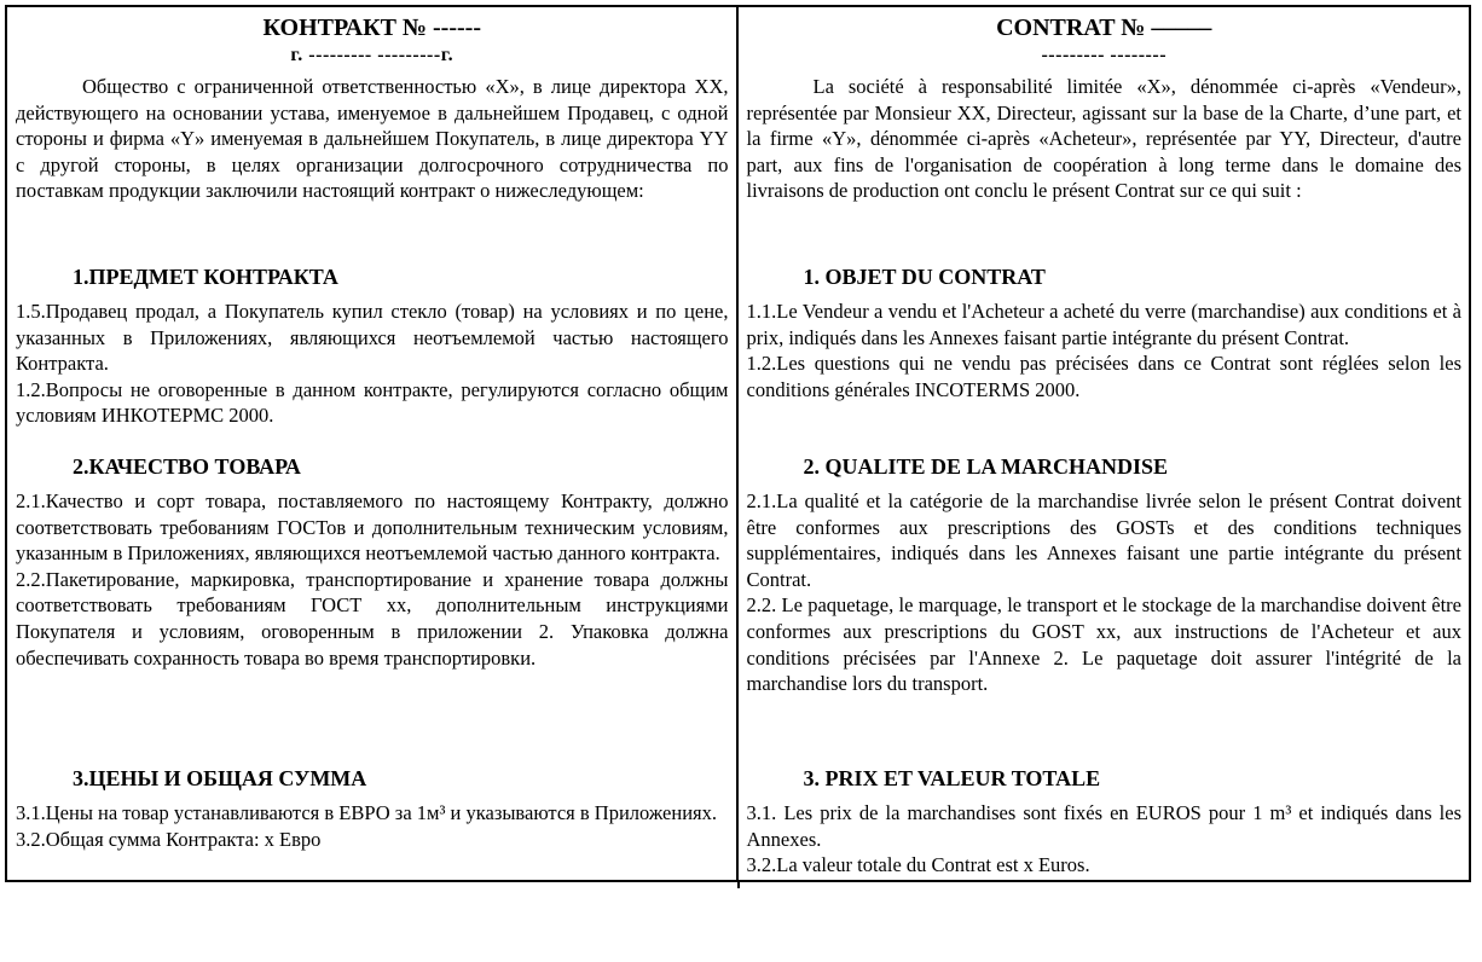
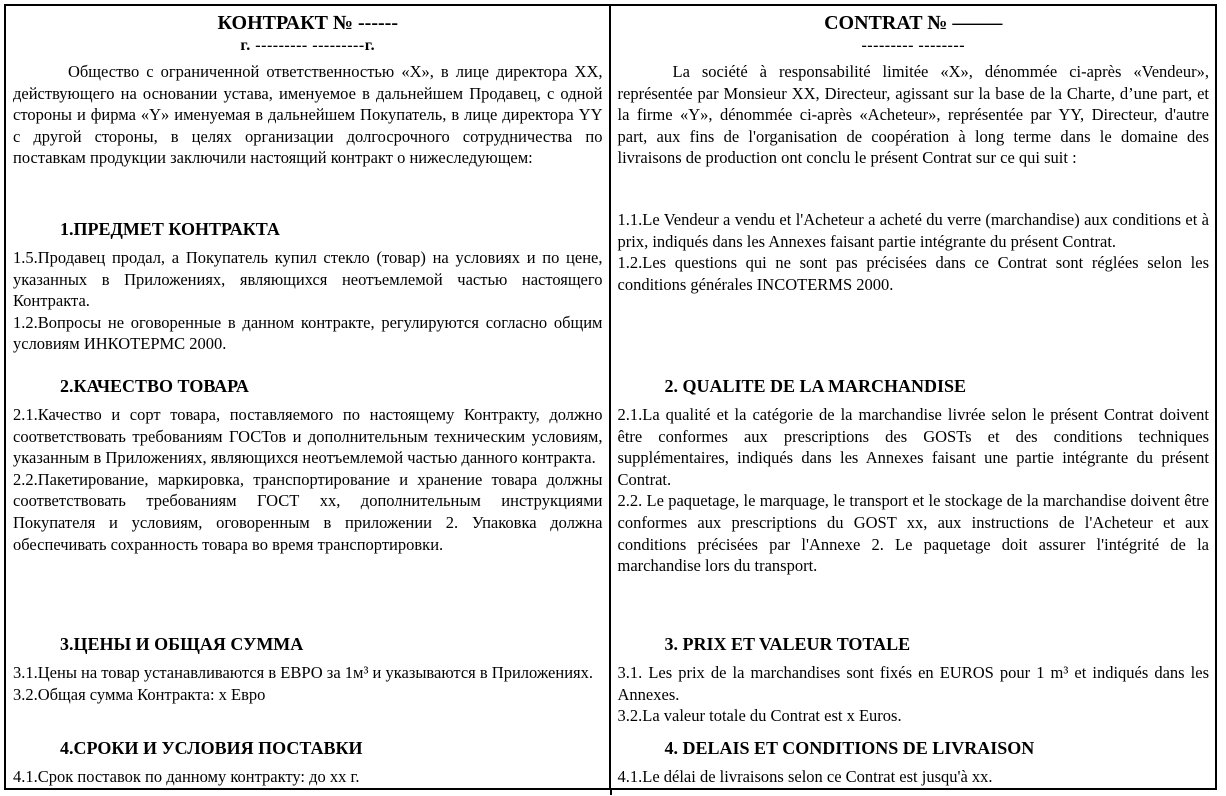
  КОНТРАКТ № ------
  г. --------- ---------г.
  CONTRAT № –––––
  --------- --------
  Общество с ограниченной ответственностью «Х», в лице директора ХХ, действующего на основании устава, именуемое в дальнейшем Продавец, с одной стороны и фирма «Y» именуемая в дальнейшем Покупатель, в лице директора YY с другой стороны, в целях организации долгосрочного сотрудничества по поставкам продукции заключили настоящий контракт о нижеследующем:
  La société à responsabilité limitée «X», dénommée ci-après «Vendeur», représentée par Monsieur XX, Directeur, agissant sur la base de la Charte, d’une part, et la firme «Y», dénommée ci-après «Acheteur», représentée par YY, Directeur, d'autre part, aux fins de l'organisation de coopération à long terme dans le domaine des livraisons de production ont conclu le présent Contrat sur ce qui suit :
  1.ПРЕДМЕТ КОНТРАКТА
  1.5.Продавец продал, а Покупатель купил стекло (товар) на условиях и по цене, указанных в Приложениях, являющихся неотъемлемой частью настоящего Контракта.
  1.2.Вопросы не оговоренные в данном контракте, регулируются согласно общим условиям ИНКОТЕРМС 2000.
- 1. OBJET DU CONTRAT
  1.1.Le Vendeur a vendu et l'Acheteur a acheté du verre (marchandise) aux conditions et à prix, indiqués dans les Annexes faisant partie intégrante du présent Contrat.
- 1.2.Les questions qui ne vendu pas précisées dans ce Contrat sont réglées selon les conditions générales INCOTERMS 2000.
+ 1.2.Les questions qui ne sont pas précisées dans ce Contrat sont réglées selon les conditions générales INCOTERMS 2000.
  2.КАЧЕСТВО ТОВАРА
  2.1.Качество и сорт товара, поставляемого по настоящему Контракту, должно соответствовать требованиям ГОСТов и дополнительным техническим условиям, указанным в Приложениях, являющихся неотъемлемой частью данного контракта.
  2.2.Пакетирование, маркировка, транспортирование и хранение товара должны соответствовать требованиям ГОСТ хх, дополнительным инструкциями Покупателя и условиям, оговоренным в приложении 2. Упаковка должна обеспечивать сохранность товара во время транспортировки.
  2. QUALITE DE LA MARCHANDISE
  2.1.La qualité et la catégorie de la marchandise livrée selon le présent Contrat doivent être conformes aux prescriptions des GOSTs et des conditions techniques supplémentaires, indiqués dans les Annexes faisant une partie intégrante du présent Contrat.
  2.2. Le paquetage, le marquage, le transport et le stockage de la marchandise doivent être conformes aux prescriptions du GOST xx, aux instructions de l'Acheteur et aux conditions précisées par l'Annexe 2. Le paquetage doit assurer l'intégrité de la marchandise lors du transport.
  3.ЦЕНЫ И ОБЩАЯ СУММА
  3.1.Цены на товар устанавливаются в ЕВРО за 1м³ и указываются в Приложениях.
  3.2.Общая сумма Контракта: х Евро
  3. PRIX ET VALEUR TOTALE
  3.1. Les prix de la marchandises sont fixés en EUROS pour 1 m³ et indiqués dans les Annexes.
  3.2.La valeur totale du Contrat est x Euros.
+ 4.СРОКИ И УСЛОВИЯ ПОСТАВКИ
+ 4.1.Срок поставок по данному контракту: до хх г.
+ 4. DELAIS ET CONDITIONS DE LIVRAISON
+ 4.1.Le délai de livraisons selon ce Contrat est jusqu'à xx.
